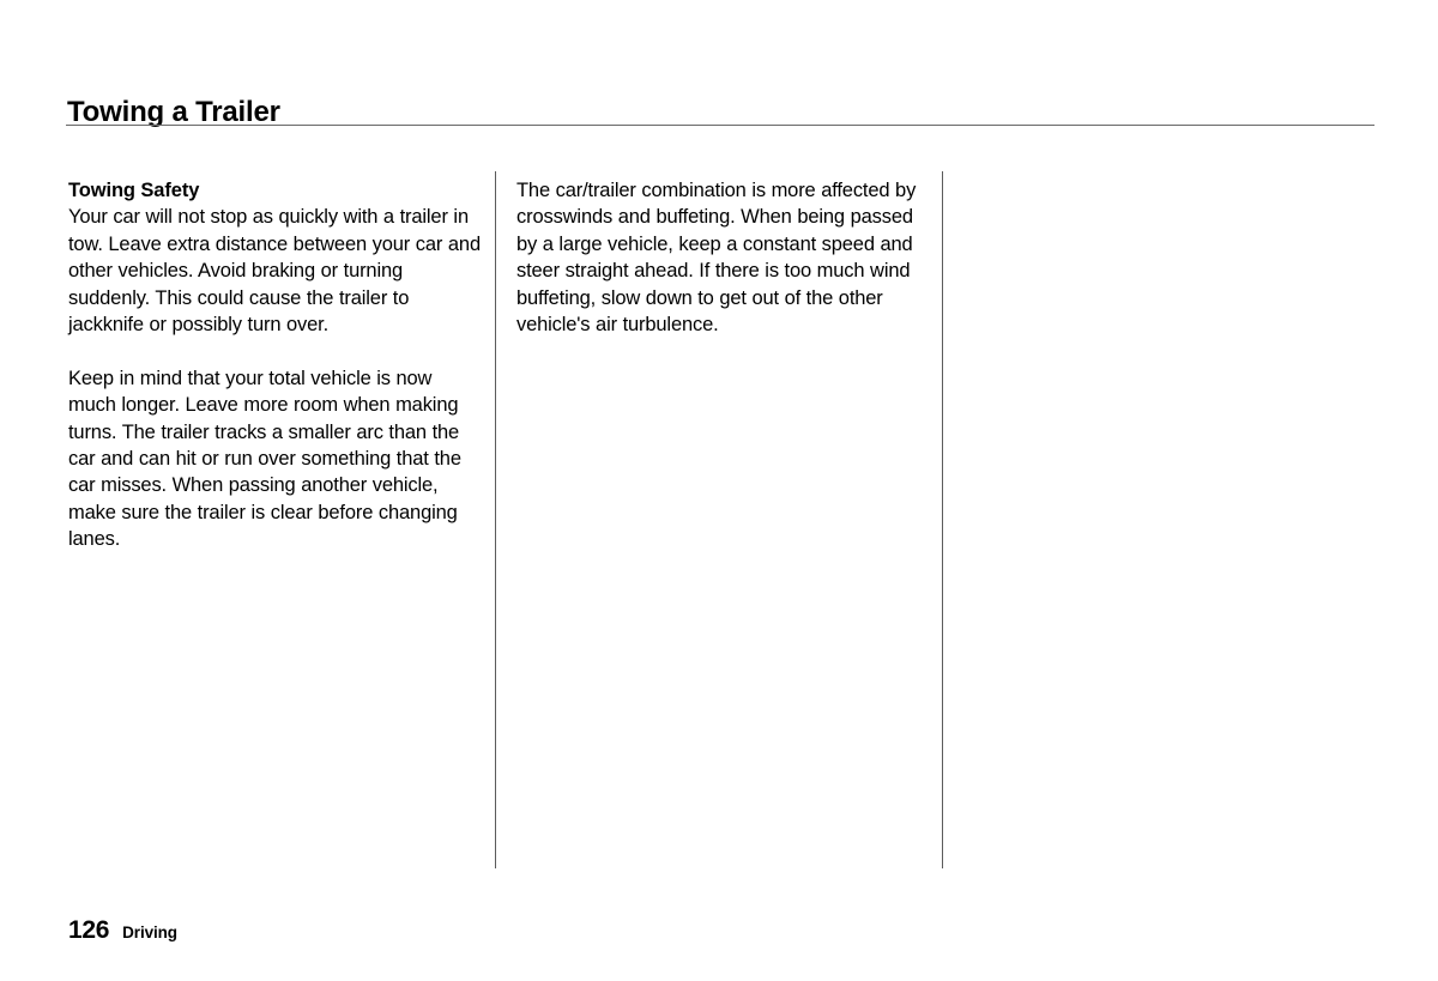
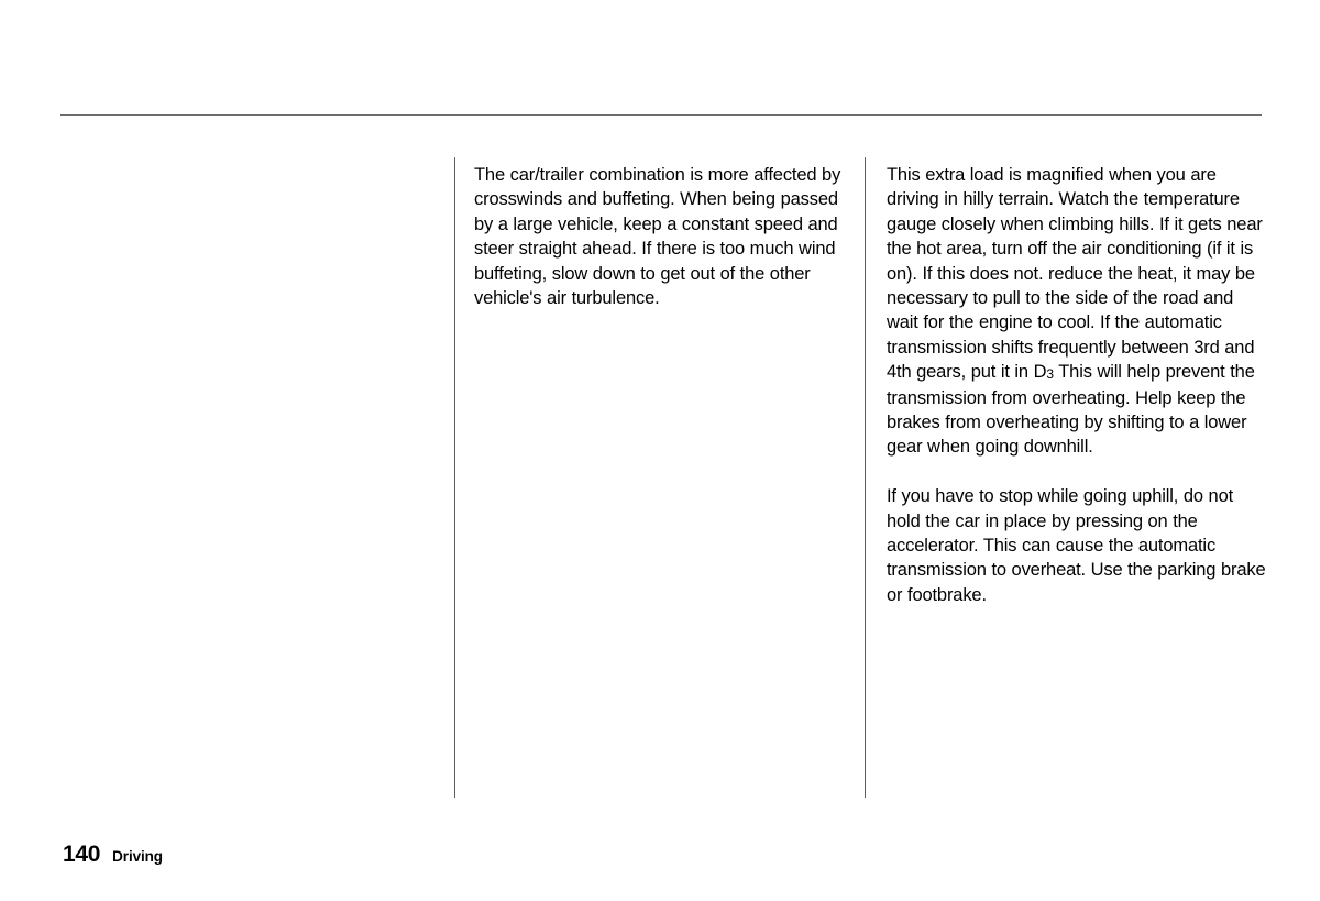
- Towing a Trailer
- Towing Safety
- Your car will not stop as quickly with a trailer in tow. Leave extra distance between your car and other vehicles. Avoid braking or turning suddenly. This could cause the trailer to jackknife or possibly turn over.
- Keep in mind that your total vehicle is now much longer. Leave more room when making turns. The trailer tracks a smaller arc than the car and can hit or run over something that the car misses. When passing another vehicle, make sure the trailer is clear before changing lanes.
  The car/trailer combination is more affected by crosswinds and buffeting. When being passed by a large vehicle, keep a constant speed and steer straight ahead. If there is too much wind buffeting, slow down to get out of the other vehicle's air turbulence.
+ This extra load is magnified when you are driving in hilly terrain. Watch the temperature gauge closely when climbing hills. If it gets near the hot area, turn off the air conditioning (if it is on). If this does not. reduce the heat, it may be necessary to pull to the side of the road and wait for the engine to cool. If the automatic transmission shifts frequently between 3rd and 4th gears, put it in D3 This will help prevent the transmission from overheating. Help keep the brakes from overheating by shifting to a lower gear when going downhill.
+ If you have to stop while going uphill, do not hold the car in place by pressing on the accelerator. This can cause the automatic transmission to overheat. Use the parking brake or footbrake.
- 126
+ 140
  Driving
